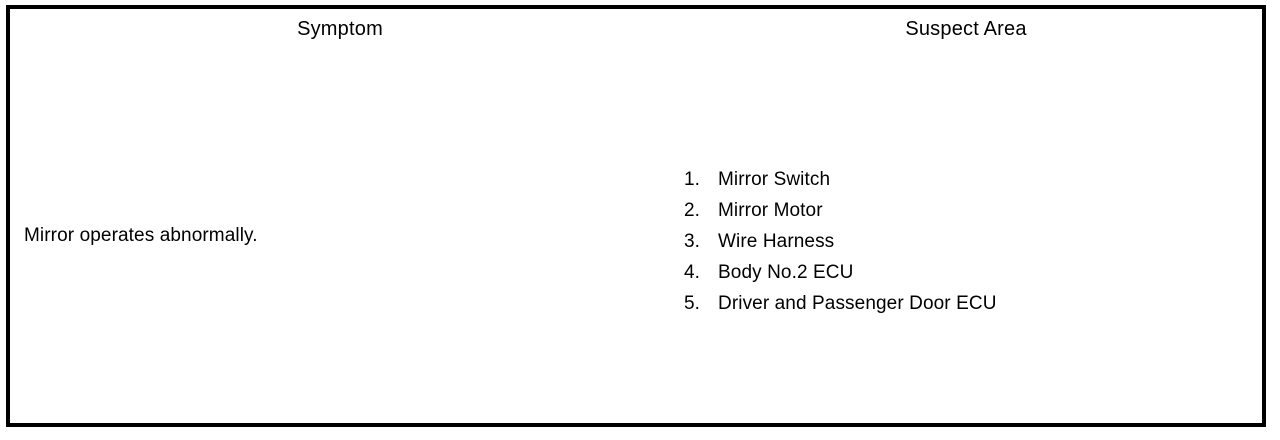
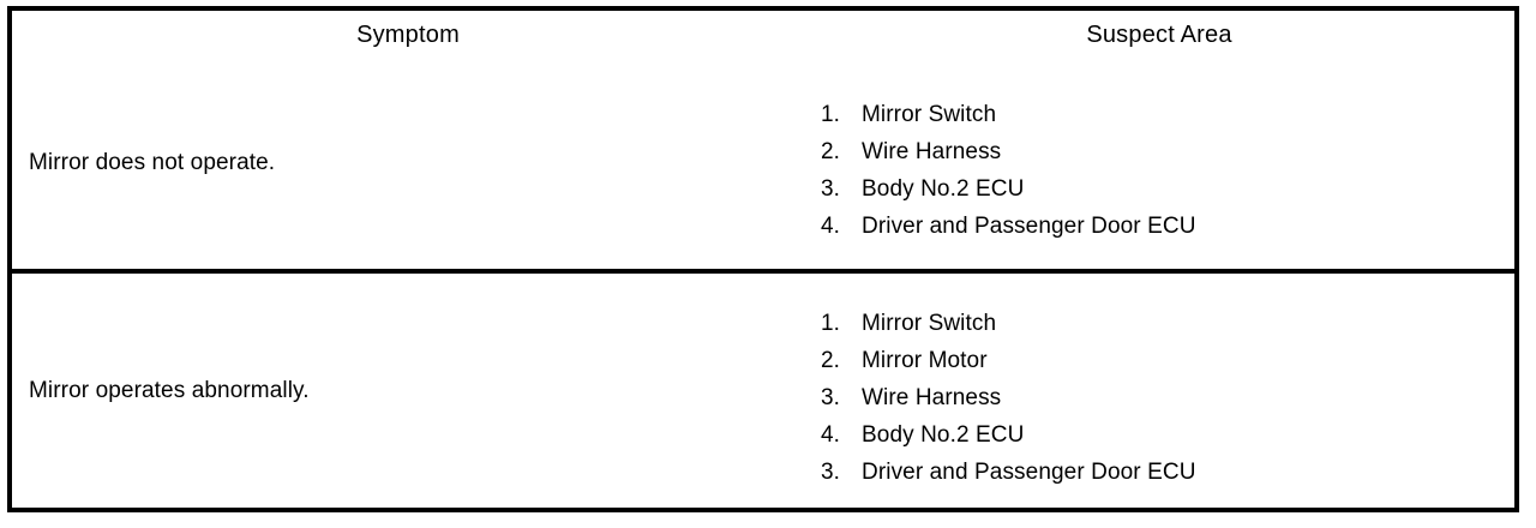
  Symptom	Suspect Area
+ Mirror does not operate.	1. Mirror Switch 2. Wire Harness 3. Body No.2 ECU 4. Driver and Passenger Door ECU
- Mirror operates abnormally.	1. Mirror Switch 2. Mirror Motor 3. Wire Harness 4. Body No.2 ECU 5. Driver and Passenger Door ECU
+ Mirror operates abnormally.	1. Mirror Switch 2. Mirror Motor 3. Wire Harness 4. Body No.2 ECU 3. Driver and Passenger Door ECU
